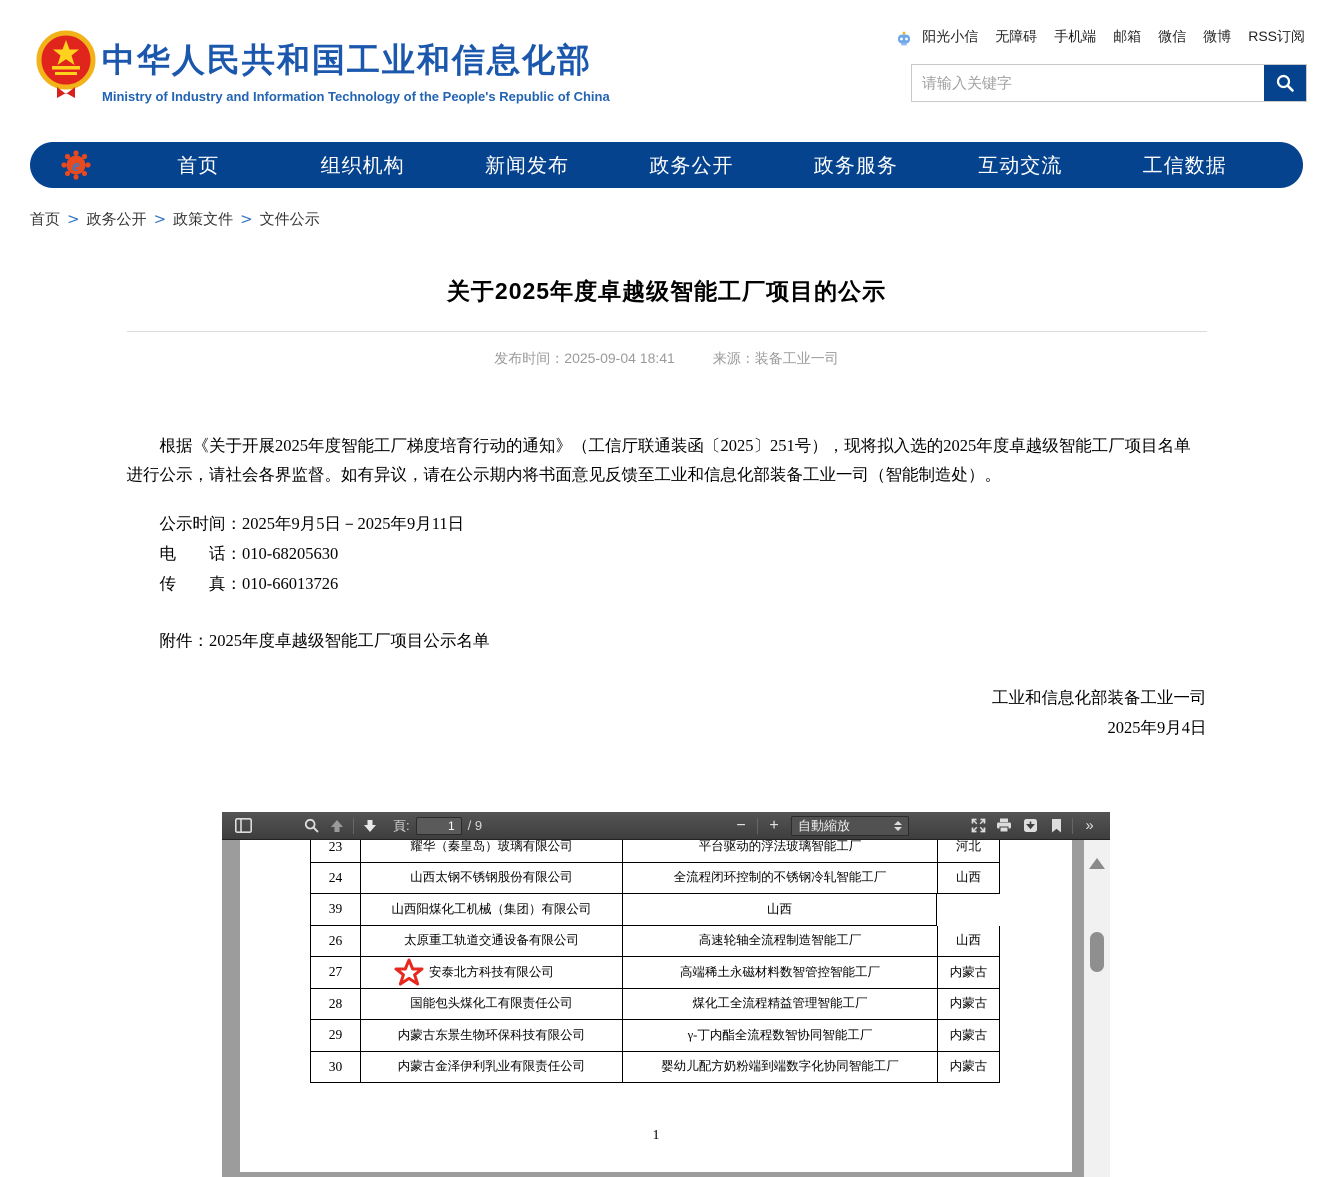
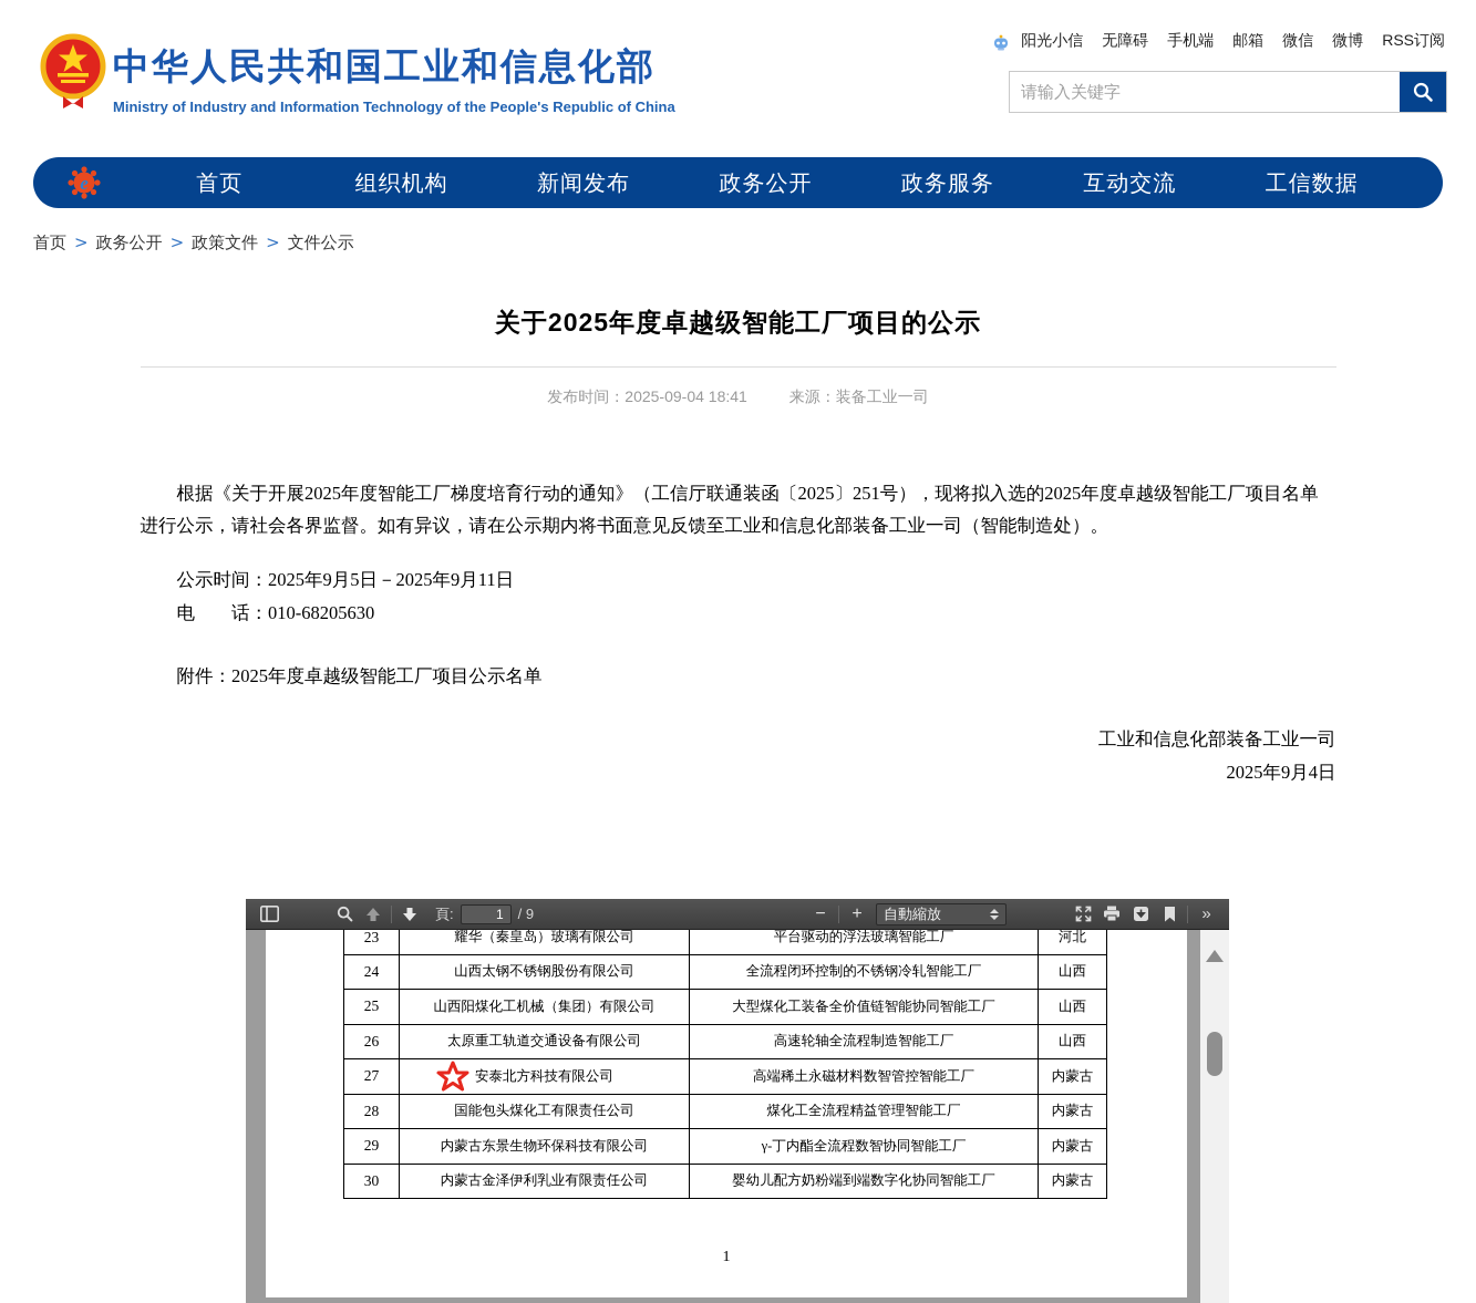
  中华人民共和国工业和信息化部
  Ministry of Industry and Information Technology of the People's Republic of China
  阳光小信
  无障碍
  手机端
  邮箱
  微信
  微博
  RSS订阅
  请输入关键字
  e
  首页
  组织机构
  新闻发布
  政务公开
  政务服务
  互动交流
  工信数据
  首页 > 政务公开 > 政策文件 > 文件公示
  关于2025年度卓越级智能工厂项目的公示
  发布时间：2025-09-04 18:41 来源：装备工业一司
  根据《关于开展2025年度智能工厂梯度培育行动的通知》（工信厅联通装函〔2025〕251号），现将拟入选的2025年度卓越级智能工厂项目名单进行公示，请社会各界监督。如有异议，请在公示期内将书面意见反馈至工业和信息化部装备工业一司（智能制造处）。
  公示时间：2025年9月5日－2025年9月11日
  电 话：010-68205630
- 传 真：010-66013726
  附件：2025年度卓越级智能工厂项目公示名单
  工业和信息化部装备工业一司
  2025年9月4日
  頁:
  1
  / 9
  −
  +
  自動縮放
  »
  23
  耀华（秦皇岛）玻璃有限公司
  平台驱动的浮法玻璃智能工厂
  河北
  24
  山西太钢不锈钢股份有限公司
  全流程闭环控制的不锈钢冷轧智能工厂
  山西
- 39
+ 25
  山西阳煤化工机械（集团）有限公司
+ 大型煤化工装备全价值链智能协同智能工厂
  山西
  26
  太原重工轨道交通设备有限公司
  高速轮轴全流程制造智能工厂
  山西
  27
  安泰北方科技有限公司
  高端稀土永磁材料数智管控智能工厂
  内蒙古
  28
  国能包头煤化工有限责任公司
  煤化工全流程精益管理智能工厂
  内蒙古
  29
  内蒙古东景生物环保科技有限公司
  γ-丁内酯全流程数智协同智能工厂
  内蒙古
  30
  内蒙古金泽伊利乳业有限责任公司
  婴幼儿配方奶粉端到端数字化协同智能工厂
  内蒙古
  1
